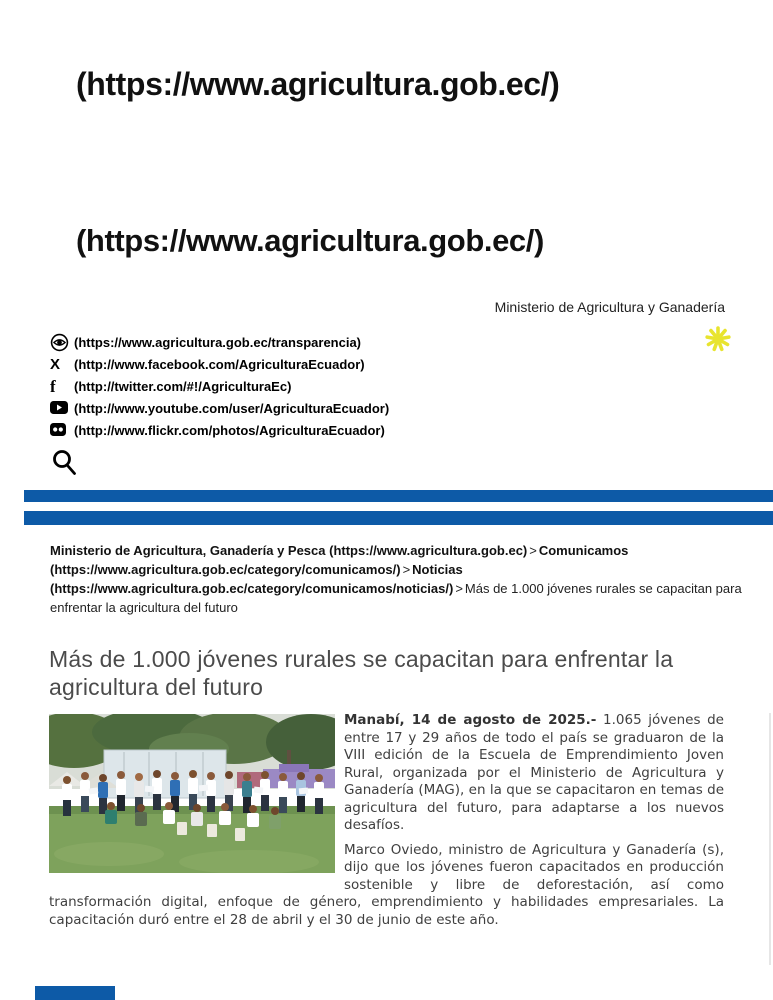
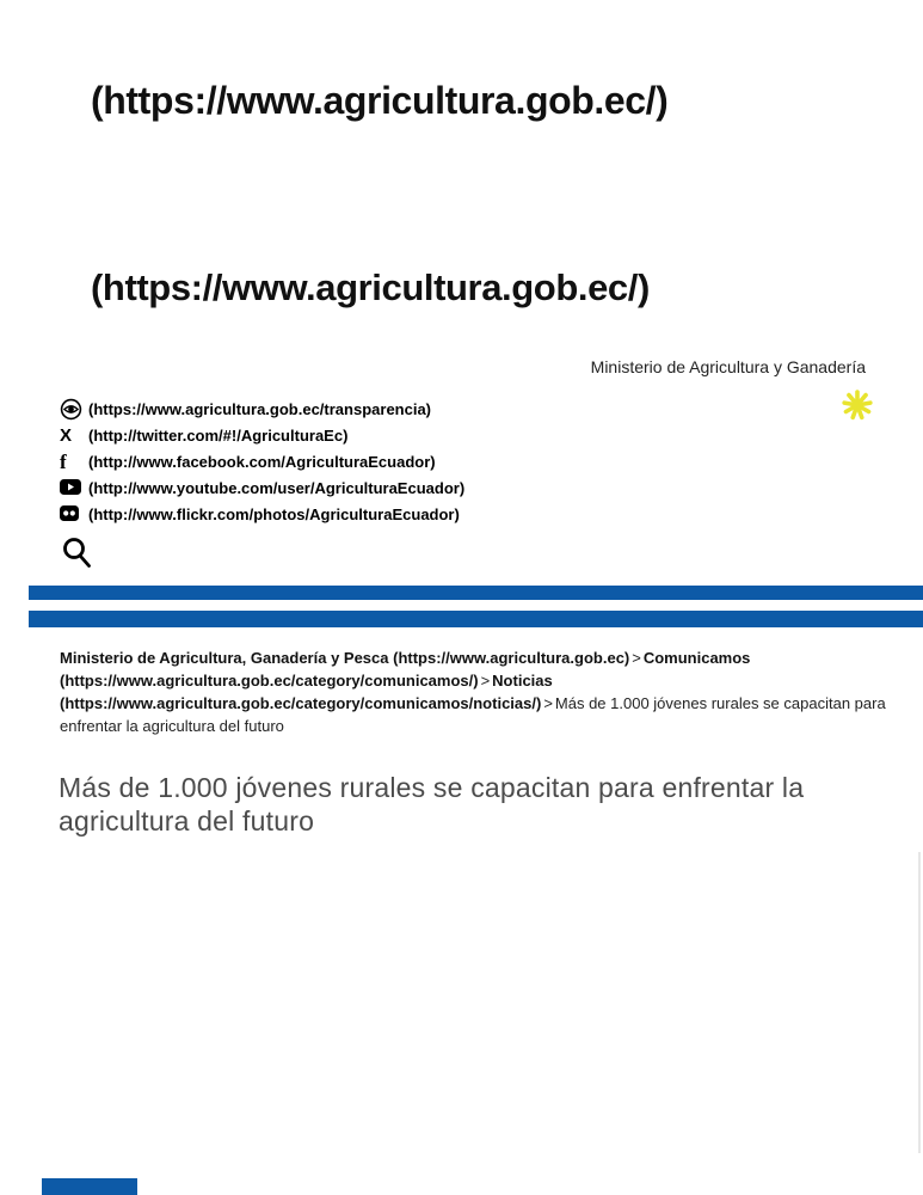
  (https://www.agricultura.gob.ec/)
  (https://www.agricultura.gob.ec/)
  Ministerio de Agricultura y Ganadería
  (https://www.agricultura.gob.ec/transparencia)
  X
- (http://www.facebook.com/AgriculturaEcuador)
+ (http://twitter.com/#!/AgriculturaEc)
  f
- (http://twitter.com/#!/AgriculturaEc)
+ (http://www.facebook.com/AgriculturaEcuador)
  (http://www.youtube.com/user/AgriculturaEcuador)
  (http://www.flickr.com/photos/AgriculturaEcuador)
  Ministerio de Agricultura, Ganadería y Pesca (https://www.agricultura.gob.ec) > Comunicamos (https://www.agricultura.gob.ec/category/comunicamos/) > Noticias (https://www.agricultura.gob.ec/category/comunicamos/noticias/) > Más de 1.000 jóvenes rurales se capacitan para enfrentar la agricultura del futuro
  Más de 1.000 jóvenes rurales se capacitan para enfrentar la agricultura del futuro
- Manabí, 14 de agosto de 2025.- 1.065 jóvenes de entre 17 y 29 años de todo el país se graduaron de la VIII edición de la Escuela de Emprendimiento Joven Rural, organizada por el Ministerio de Agricultura y Ganadería (MAG), en la que se capacitaron en temas de agricultura del futuro, para adaptarse a los nuevos desafíos.
- Marco Oviedo, ministro de Agricultura y Ganadería (s), dijo que los jóvenes fueron capacitados en producción sostenible y libre de deforestación, así como transformación digital, enfoque de género, emprendimiento y habilidades empresariales. La capacitación duró entre el 28 de abril y el 30 de junio de este año.
